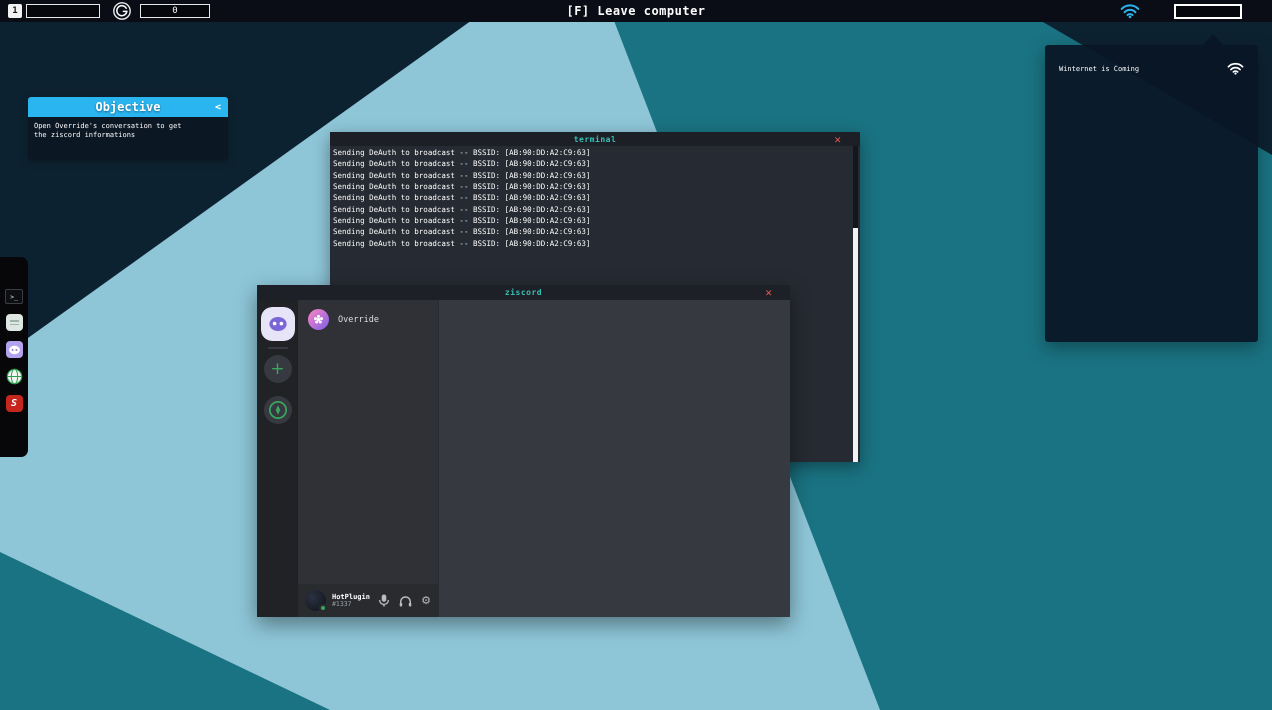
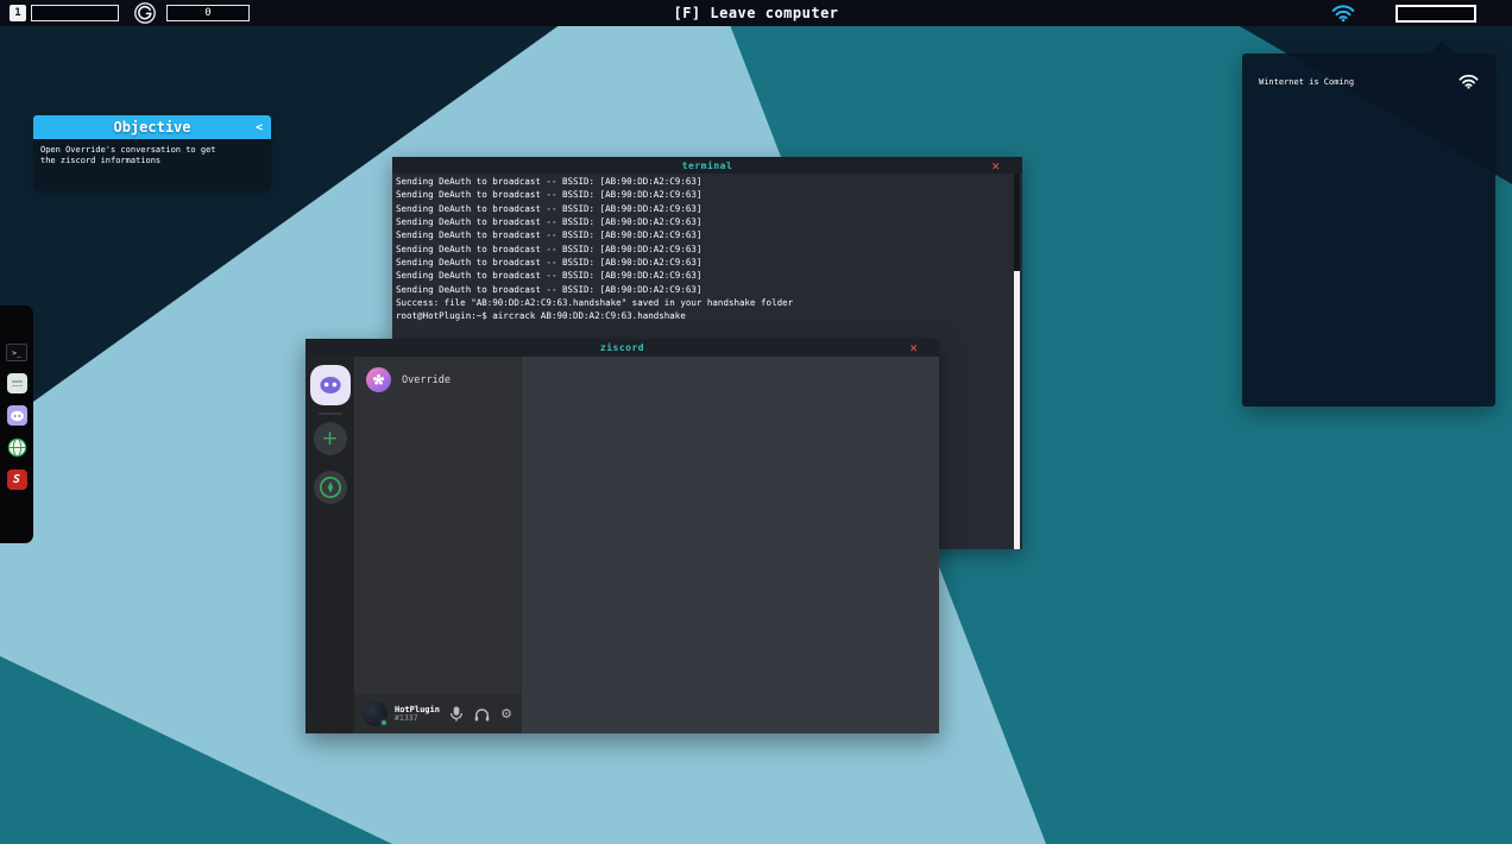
  1
  0
  [F] Leave computer
  Objective
  <
  Open Override's conversation to get the ziscord informations
  >_
  S
  terminal
  ✕
  Sending DeAuth to broadcast -- BSSID: [AB:90:DD:A2:C9:63]
  Sending DeAuth to broadcast -- BSSID: [AB:90:DD:A2:C9:63]
  Sending DeAuth to broadcast -- BSSID: [AB:90:DD:A2:C9:63]
  Sending DeAuth to broadcast -- BSSID: [AB:90:DD:A2:C9:63]
  Sending DeAuth to broadcast -- BSSID: [AB:90:DD:A2:C9:63]
  Sending DeAuth to broadcast -- BSSID: [AB:90:DD:A2:C9:63]
  Sending DeAuth to broadcast -- BSSID: [AB:90:DD:A2:C9:63]
  Sending DeAuth to broadcast -- BSSID: [AB:90:DD:A2:C9:63]
  Sending DeAuth to broadcast -- BSSID: [AB:90:DD:A2:C9:63]
+ Success: file "AB:90:DD:A2:C9:63.handshake" saved in your handshake folder
+ root@HotPlugin:~$ aircrack AB:90:DD:A2:C9:63.handshake
  ziscord
  ✕
  +
  Override
  HotPlugin
  #1337
  ⚙
  Winternet is Coming
